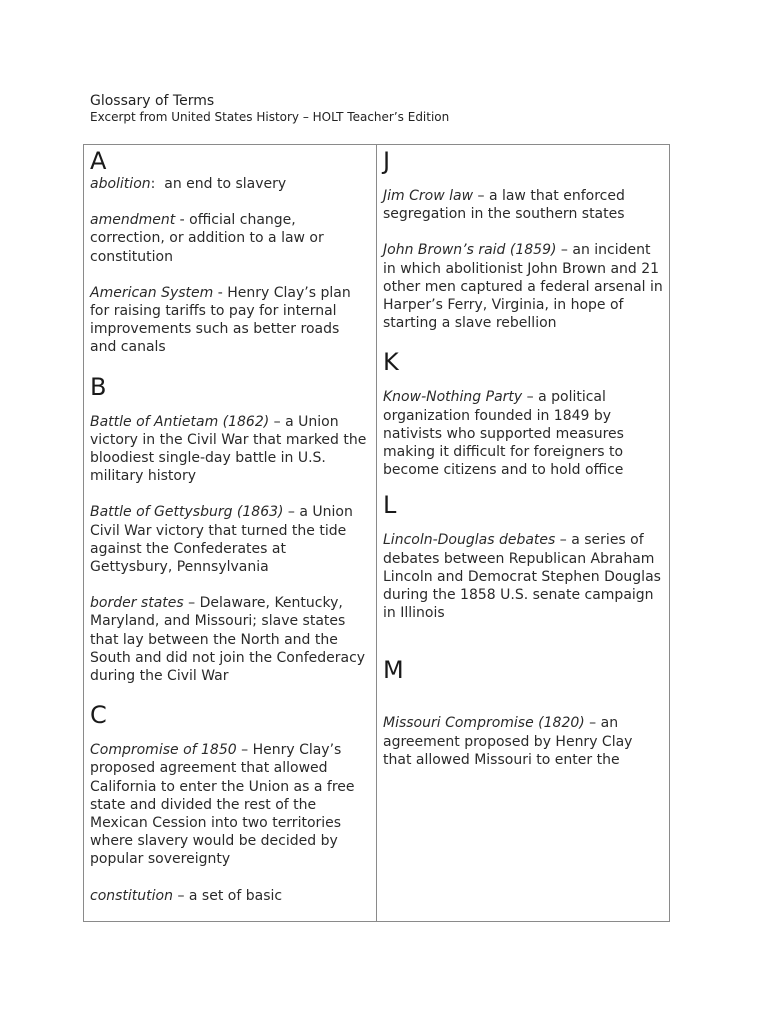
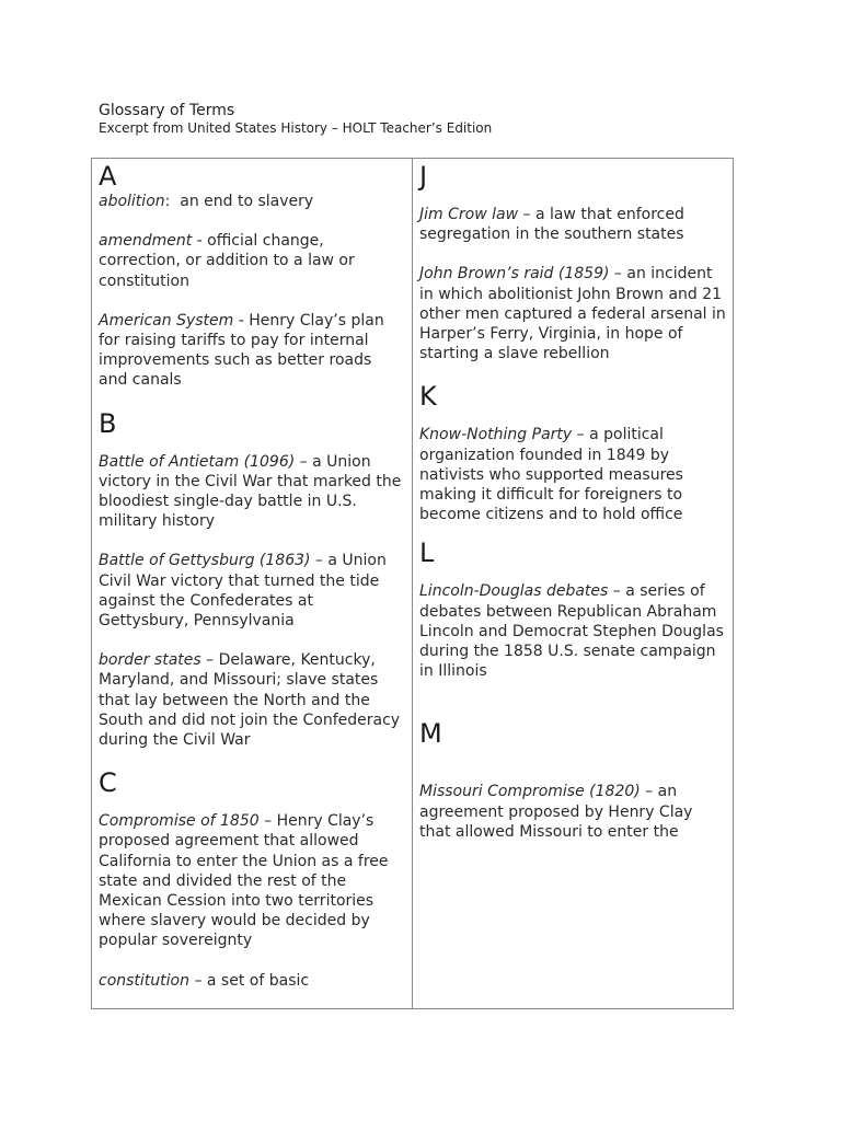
  Glossary of Terms
  Excerpt from United States History – HOLT Teacher’s Edition
  A
  abolition: an end to slavery
  amendment - official change, correction, or addition to a law or constitution
  American System - Henry Clay’s plan for raising tariffs to pay for internal improvements such as better roads and canals
  B
- Battle of Antietam (1862) – a Union victory in the Civil War that marked the bloodiest single-day battle in U.S. military history
+ Battle of Antietam (1096) – a Union victory in the Civil War that marked the bloodiest single-day battle in U.S. military history
  Battle of Gettysburg (1863) – a Union Civil War victory that turned the tide against the Confederates at Gettysbury, Pennsylvania
  border states – Delaware, Kentucky, Maryland, and Missouri; slave states that lay between the North and the South and did not join the Confederacy during the Civil War
  C
  Compromise of 1850 – Henry Clay’s proposed agreement that allowed California to enter the Union as a free state and divided the rest of the Mexican Cession into two territories where slavery would be decided by popular sovereignty
  constitution – a set of basic
  J
  Jim Crow law – a law that enforced segregation in the southern states
  John Brown’s raid (1859) – an incident in which abolitionist John Brown and 21 other men captured a federal arsenal in Harper’s Ferry, Virginia, in hope of starting a slave rebellion
  K
  Know-Nothing Party – a political organization founded in 1849 by nativists who supported measures making it difficult for foreigners to become citizens and to hold office
  L
  Lincoln-Douglas debates – a series of debates between Republican Abraham Lincoln and Democrat Stephen Douglas during the 1858 U.S. senate campaign in Illinois
  M
  Missouri Compromise (1820) – an agreement proposed by Henry Clay that allowed Missouri to enter the
